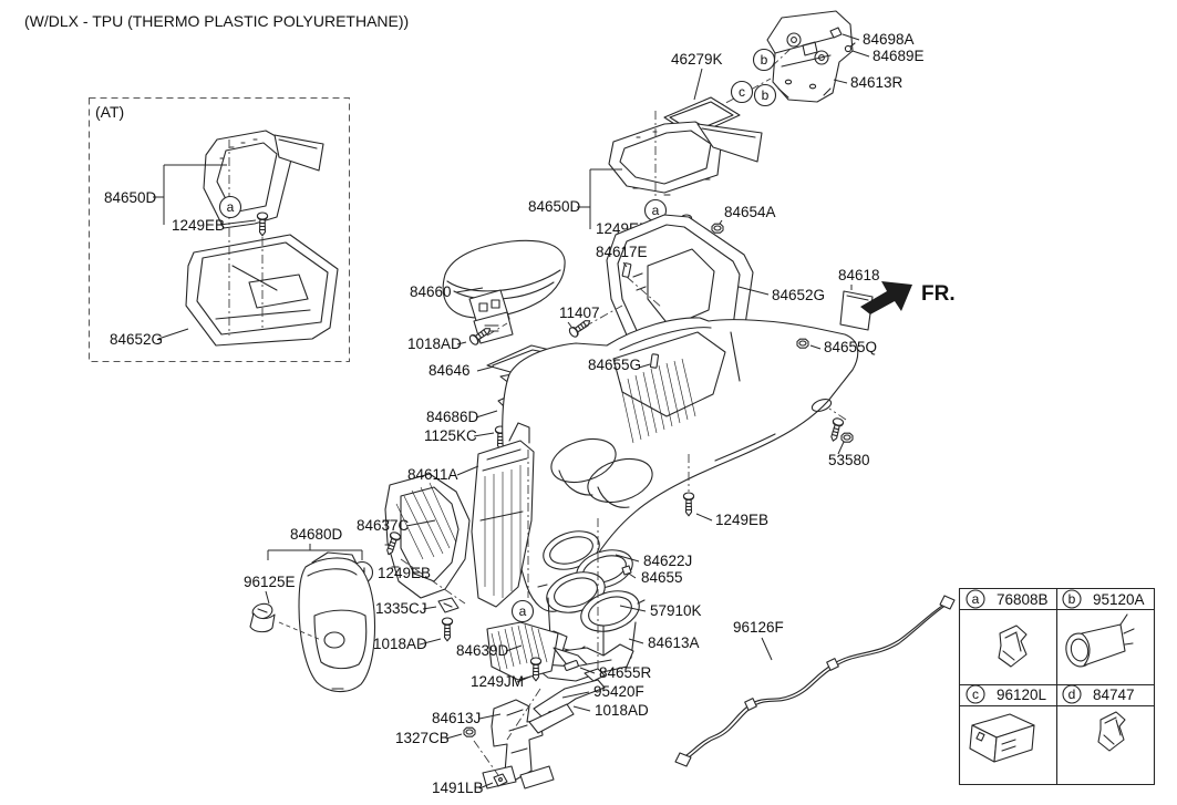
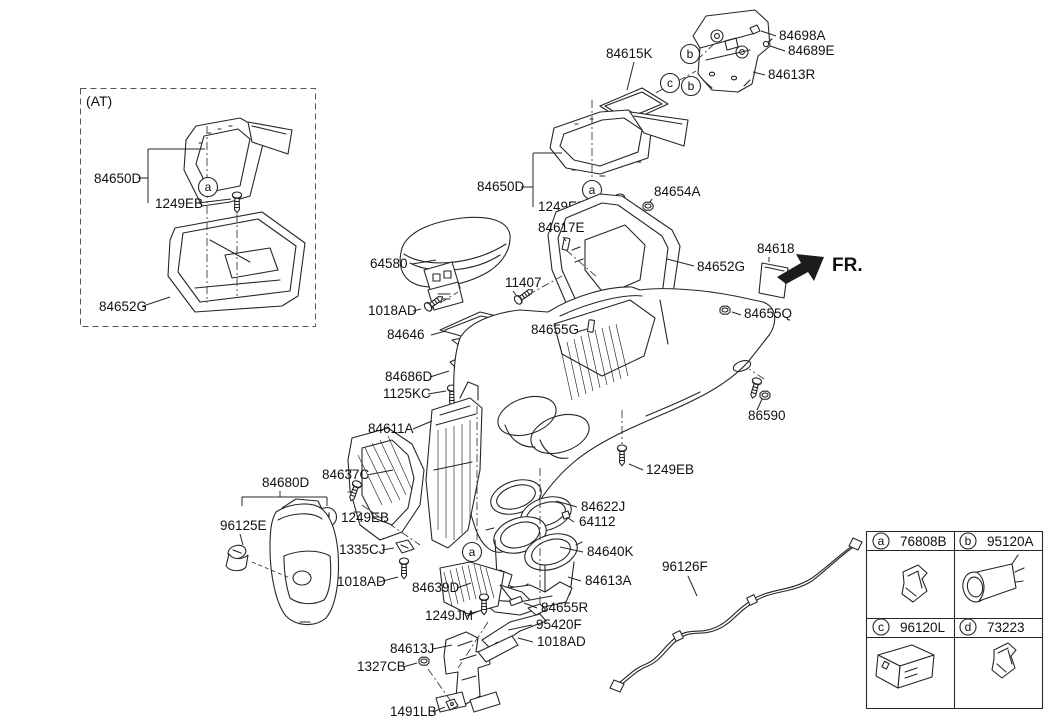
- (W/DLX - TPU (THERMO PLASTIC POLYURETHANE))
  (AT)
  84650D
  1249EB
  84652G
  a
  84698A
  84689E
  84613R
  b
  c
  b
- 46279K
+ 84615K
  84650D
  a
  84654A
  84617E
  84652G
  11407
- 84660
+ 64580
  1018AD
  84646
  84686D
  1125KC
  84618
  84655Q
- 53580
+ 86590
  84655G
  1249EB
  FR.
  84611A
  84637C
  1249EB
  1335CJ
  1018AD
  84680D
  96125E
  84622J
- 84655
+ 64112
- 57910K
+ 84640K
  84613A
  a
  84639D
  1249JM
  84655R
  95420F
  1018AD
  84613J
  1327CB
  1491LB
  96126F
  a
  76808B
  b
  95120A
  c
  96120L
  d
- 84747
+ 73223
